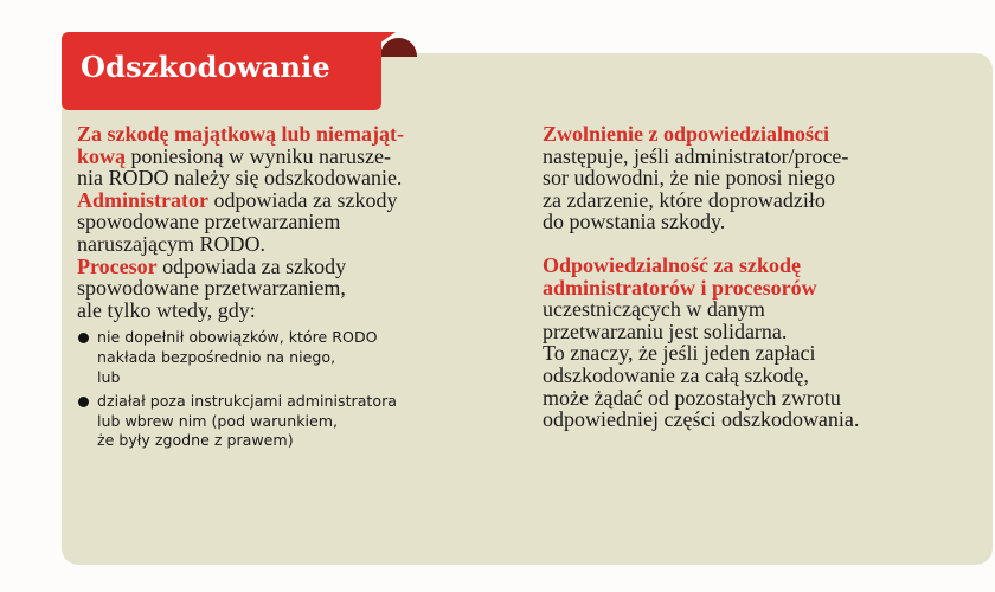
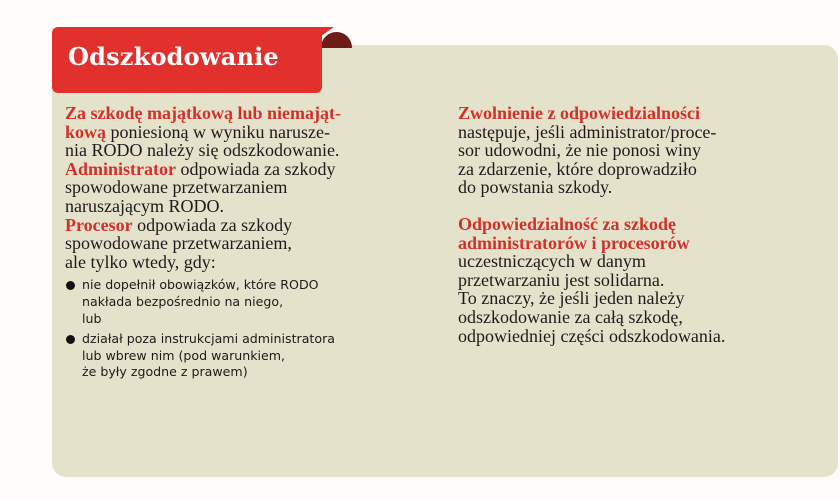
  Odszkodowanie
  Za szkodę majątkową lub niemająt-
  kową poniesioną w wyniku narusze-
  nia RODO należy się odszkodowanie.
  Administrator odpowiada za szkody
  spowodowane przetwarzaniem
  naruszającym RODO.
  Procesor odpowiada za szkody
  spowodowane przetwarzaniem,
  ale tylko wtedy, gdy:
  nie dopełnił obowiązków, które RODO
  nakłada bezpośrednio na niego,
  lub
  działał poza instrukcjami administratora
  lub wbrew nim (pod warunkiem,
  że były zgodne z prawem)
  Zwolnienie z odpowiedzialności
  następuje, jeśli administrator/proce-
- sor udowodni, że nie ponosi niego
+ sor udowodni, że nie ponosi winy
  za zdarzenie, które doprowadziło
  do powstania szkody.
  Odpowiedzialność za szkodę
  administratorów i procesorów
  uczestniczących w danym
  przetwarzaniu jest solidarna.
- To znaczy, że jeśli jeden zapłaci
+ To znaczy, że jeśli jeden należy
  odszkodowanie za całą szkodę,
- może żądać od pozostałych zwrotu
  odpowiedniej części odszkodowania.
